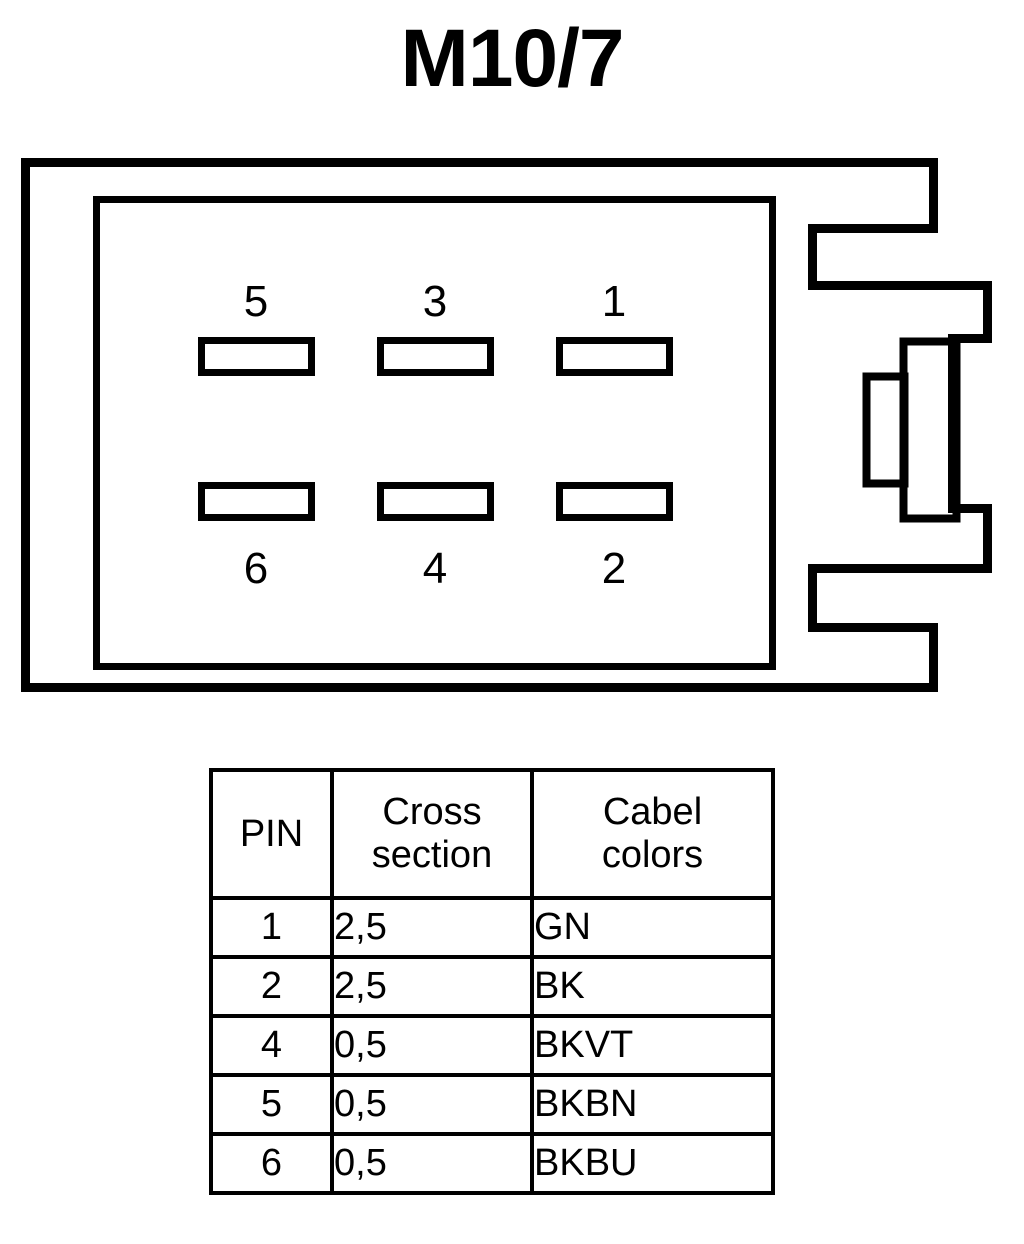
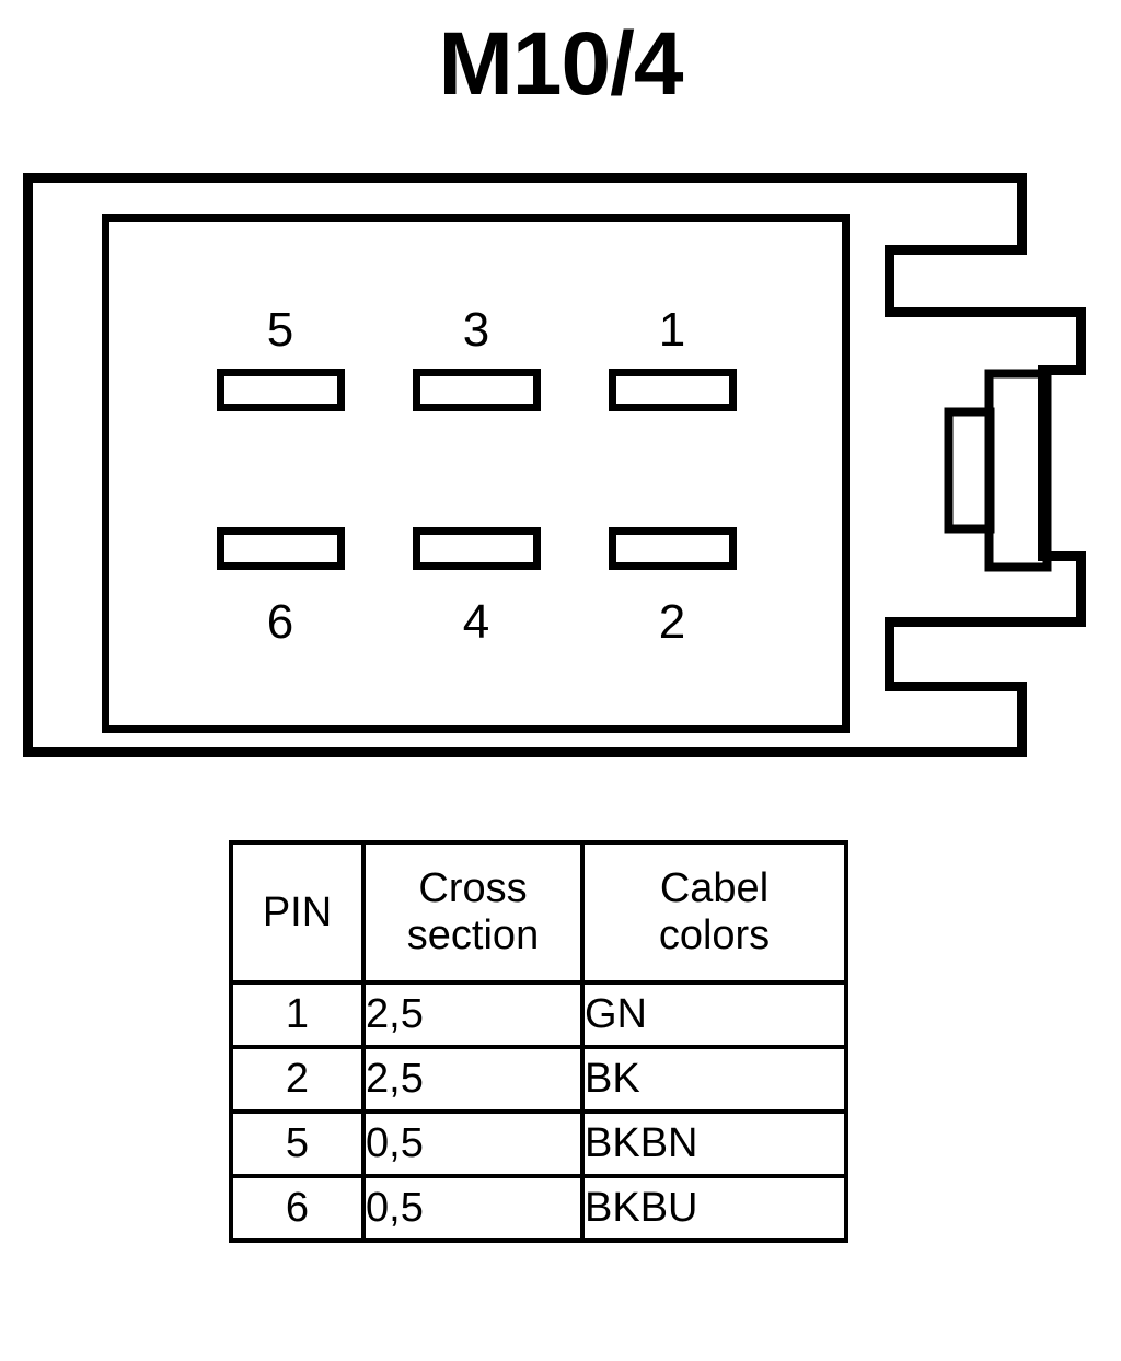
- M10/7
+ M10/4
  5
  3
  1
  6
  4
  2
  PIN	Cross section	Cabel colors
  1	2,5	GN
  2	2,5	BK
- 4	0,5	BKVT
  5	0,5	BKBN
  6	0,5	BKBU
